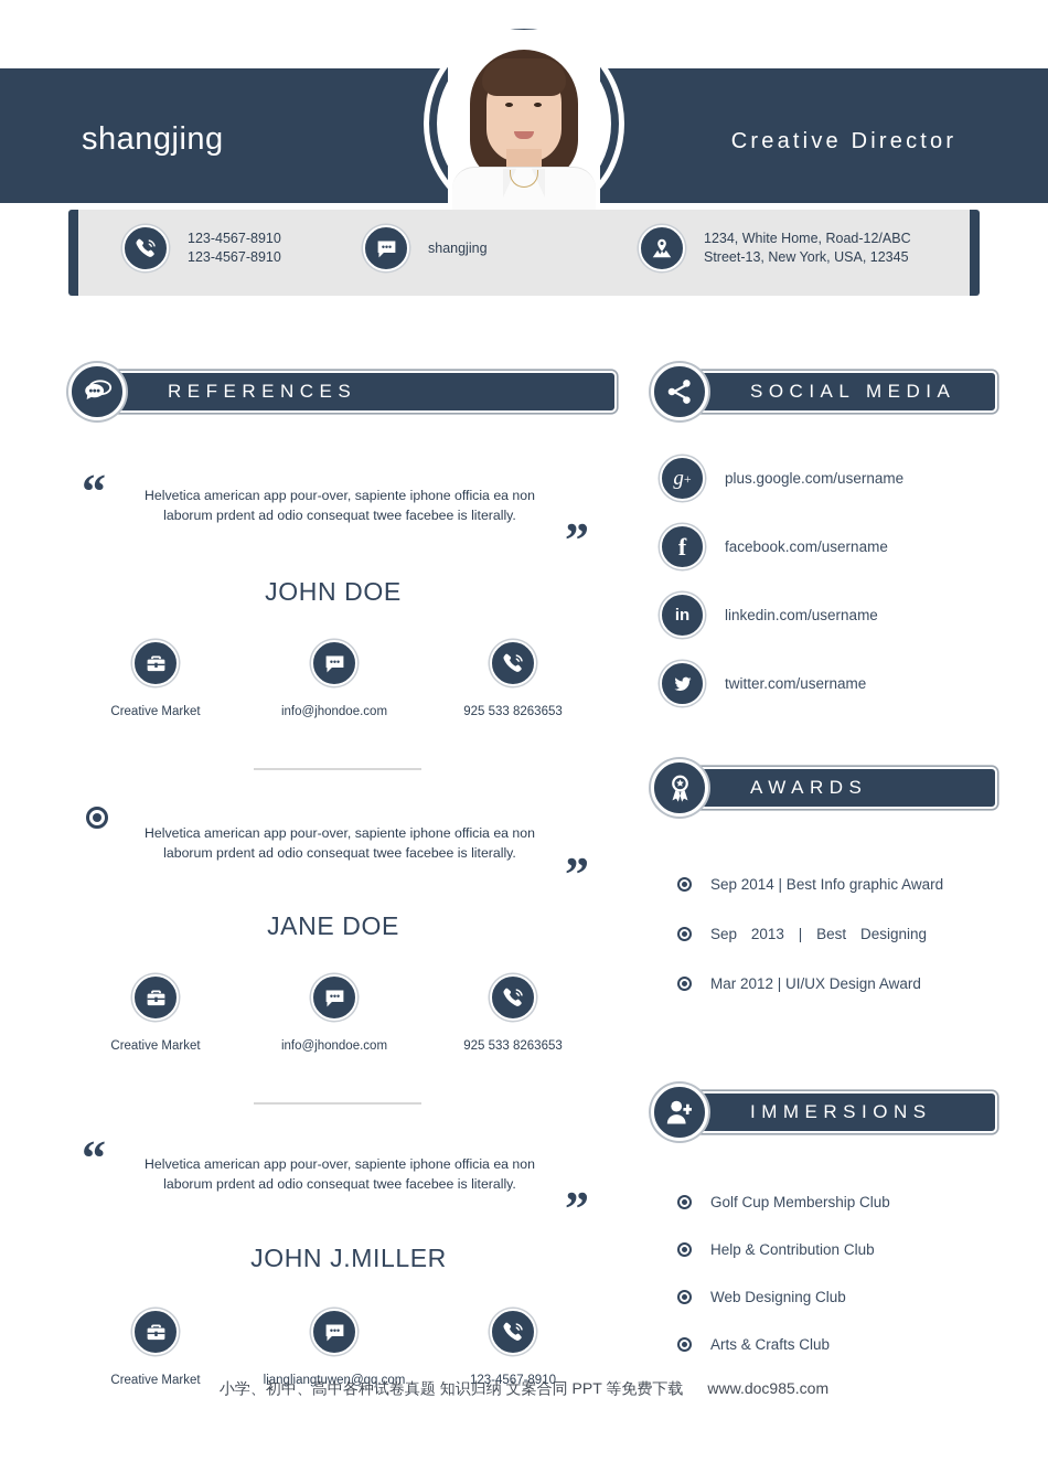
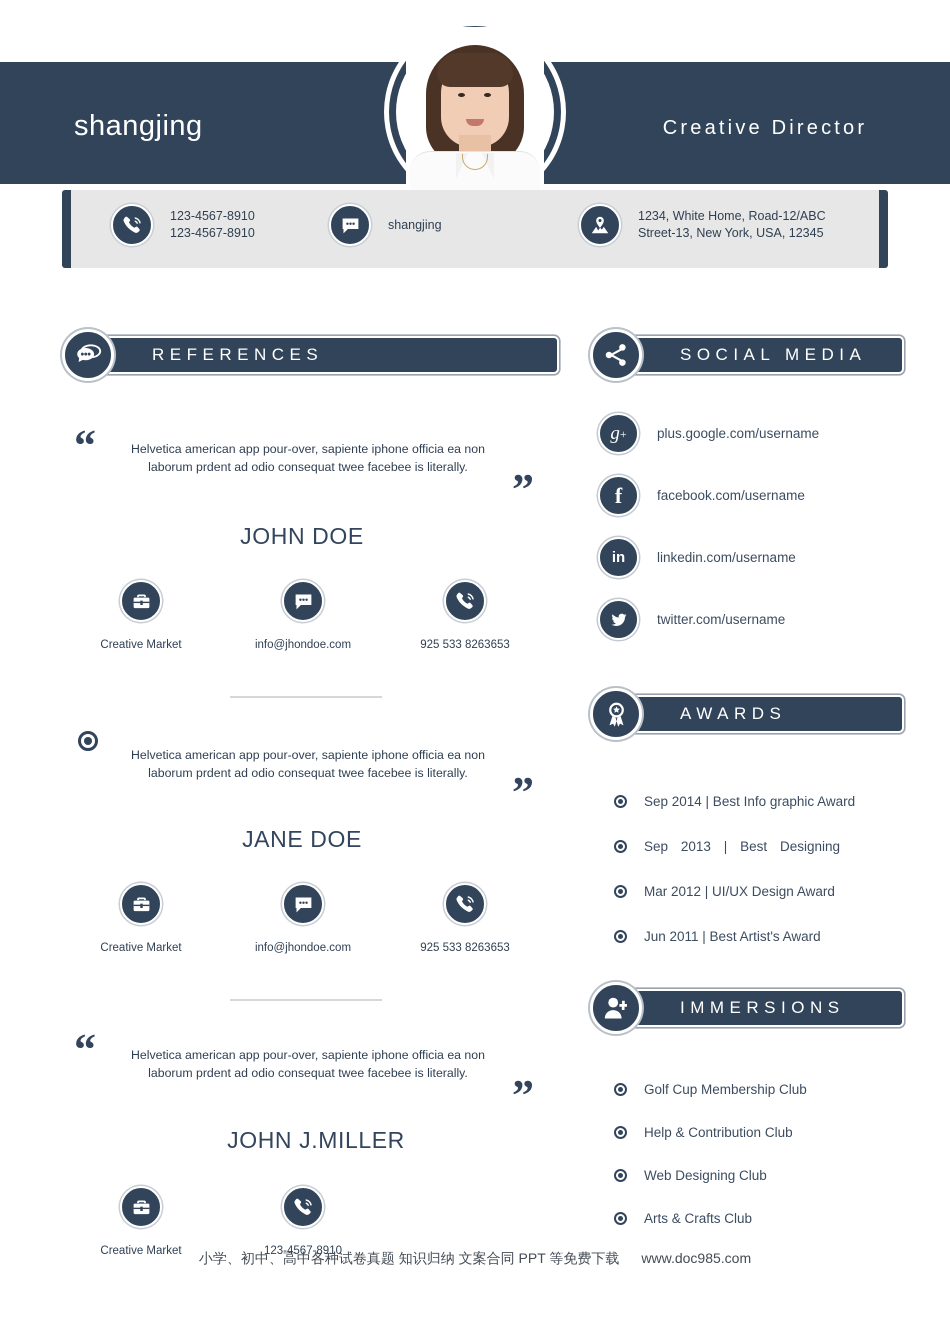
  shangjing
  Creative Director
  123-4567-8910
  123-4567-8910
  shangjing
  1234, White Home, Road-12/ABC
  Street-13, New York, USA, 12345
  REFERENCES
  “
  Helvetica american app pour-over, sapiente iphone officia ea non laborum prdent ad odio consequat twee facebee is literally.
  ”
  JOHN DOE
  Creative Market
  info@jhondoe.com
  925 533 8263653
  Helvetica american app pour-over, sapiente iphone officia ea non laborum prdent ad odio consequat twee facebee is literally.
  ”
  JANE DOE
  Creative Market
  info@jhondoe.com
  925 533 8263653
  “
  Helvetica american app pour-over, sapiente iphone officia ea non laborum prdent ad odio consequat twee facebee is literally.
  ”
  JOHN J.MILLER
  Creative Market
- liangliangtuwen@qq.com
  123-4567-8910
  SOCIAL MEDIA
  g
  +
  plus.google.com/username
  f
  facebook.com/username
  in
  linkedin.com/username
  twitter.com/username
  AWARDS
  Sep 2014 | Best Info graphic Award
  Sep 2013 | Best Designing
  Mar 2012 | UI/UX Design Award
+ Jun 2011 | Best Artist's Award
  IMMERSIONS
  Golf Cup Membership Club
  Help & Contribution Club
  Web Designing Club
  Arts & Crafts Club
  小学、初中、高中各种试卷真题 知识归纳 文案合同 PPT 等免费下载 www.doc985.com
